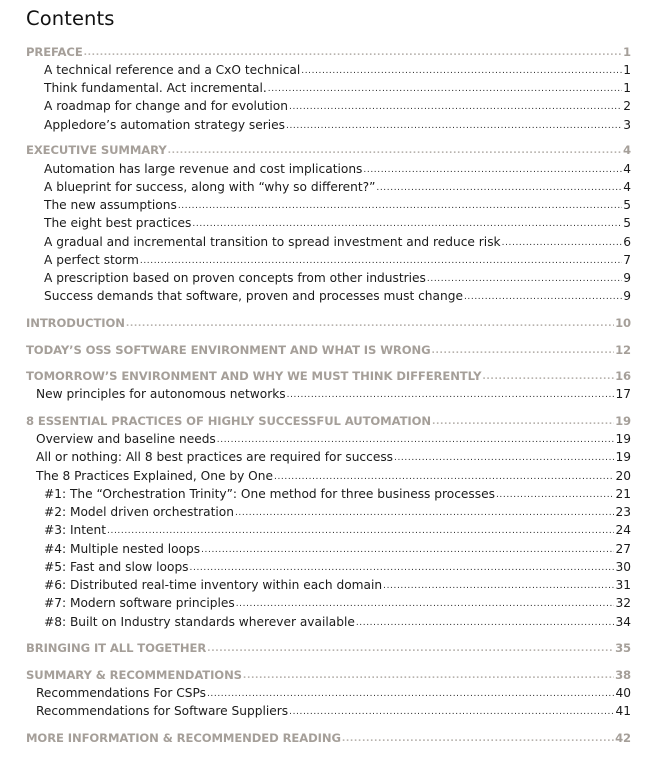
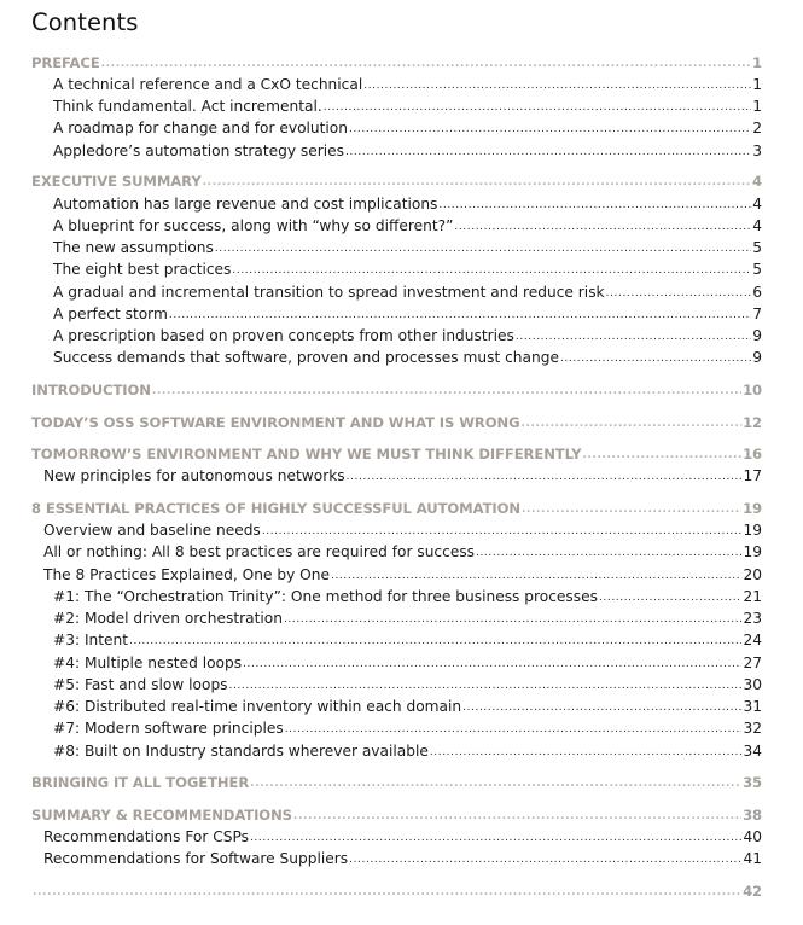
  Contents
  PREFACE
  1
  A technical reference and a CxO technical
  1
  Think fundamental. Act incremental.
  1
  A roadmap for change and for evolution
  2
  Appledore’s automation strategy series
  3
  EXECUTIVE SUMMARY
  4
  Automation has large revenue and cost implications
  4
  A blueprint for success, along with “why so different?”
  4
  The new assumptions
  5
  The eight best practices
  5
  A gradual and incremental transition to spread investment and reduce risk
  6
  A perfect storm
  7
  A prescription based on proven concepts from other industries
  9
  Success demands that software, proven and processes must change
  9
  INTRODUCTION
  10
  TODAY’S OSS SOFTWARE ENVIRONMENT AND WHAT IS WRONG
  12
  TOMORROW’S ENVIRONMENT AND WHY WE MUST THINK DIFFERENTLY
  16
  New principles for autonomous networks
  17
  8 ESSENTIAL PRACTICES OF HIGHLY SUCCESSFUL AUTOMATION
  19
  Overview and baseline needs
  19
  All or nothing: All 8 best practices are required for success
  19
  The 8 Practices Explained, One by One
  20
  #1: The “Orchestration Trinity”: One method for three business processes
  21
  #2: Model driven orchestration
  23
  #3: Intent
  24
  #4: Multiple nested loops
  27
  #5: Fast and slow loops
  30
  #6: Distributed real-time inventory within each domain
  31
  #7: Modern software principles
  32
  #8: Built on Industry standards wherever available
  34
  BRINGING IT ALL TOGETHER
  35
  SUMMARY & RECOMMENDATIONS
  38
  Recommendations For CSPs
  40
  Recommendations for Software Suppliers
  41
- MORE INFORMATION & RECOMMENDED READING
  42
